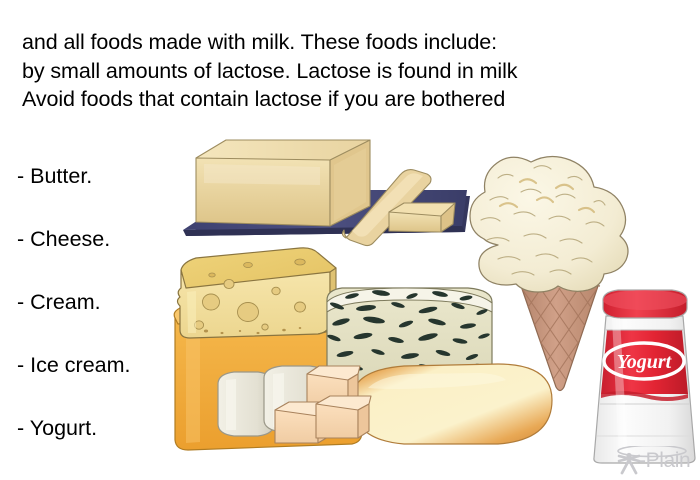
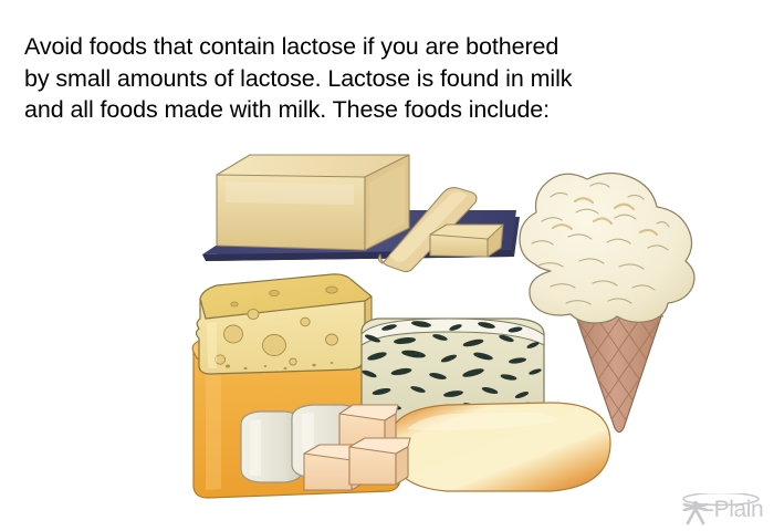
- and all foods made with milk. These foods include:
+ Avoid foods that contain lactose if you are bothered
  by small amounts of lactose. Lactose is found in milk
- Avoid foods that contain lactose if you are bothered
+ and all foods made with milk. These foods include:
- - Butter.
- - Cheese.
- - Cream.
- - Ice cream.
- - Yogurt.
- Yogurt
  -Plain
